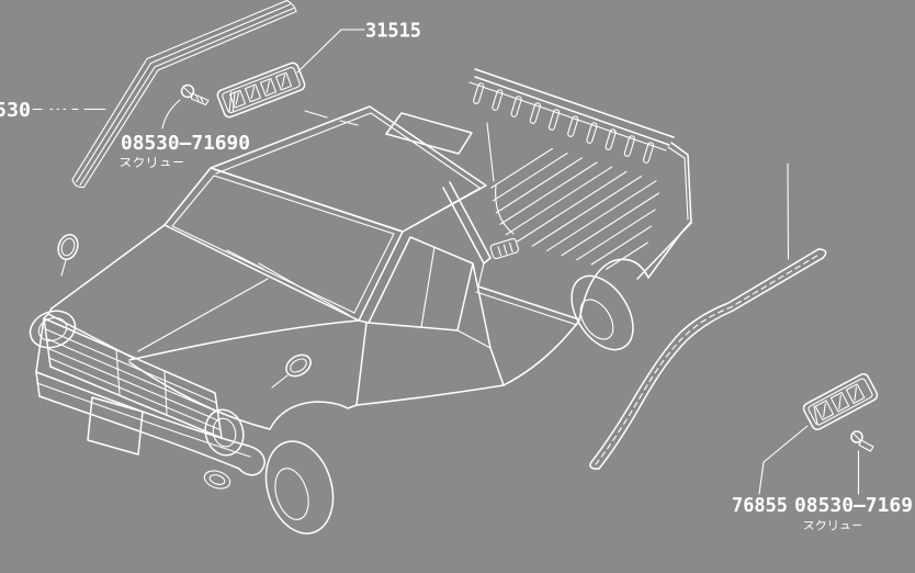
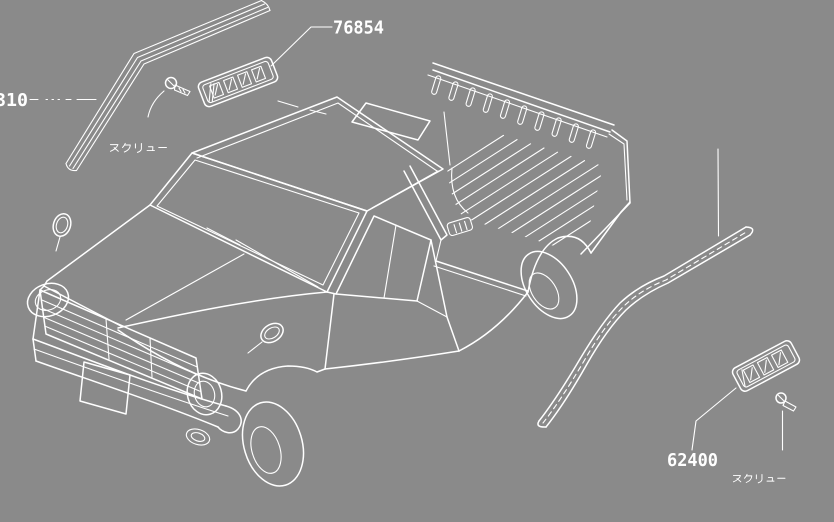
- 31515
+ 76854
- 530
+ 310
- 08530–71690
- 76855
+ 62400
- 08530–7169
